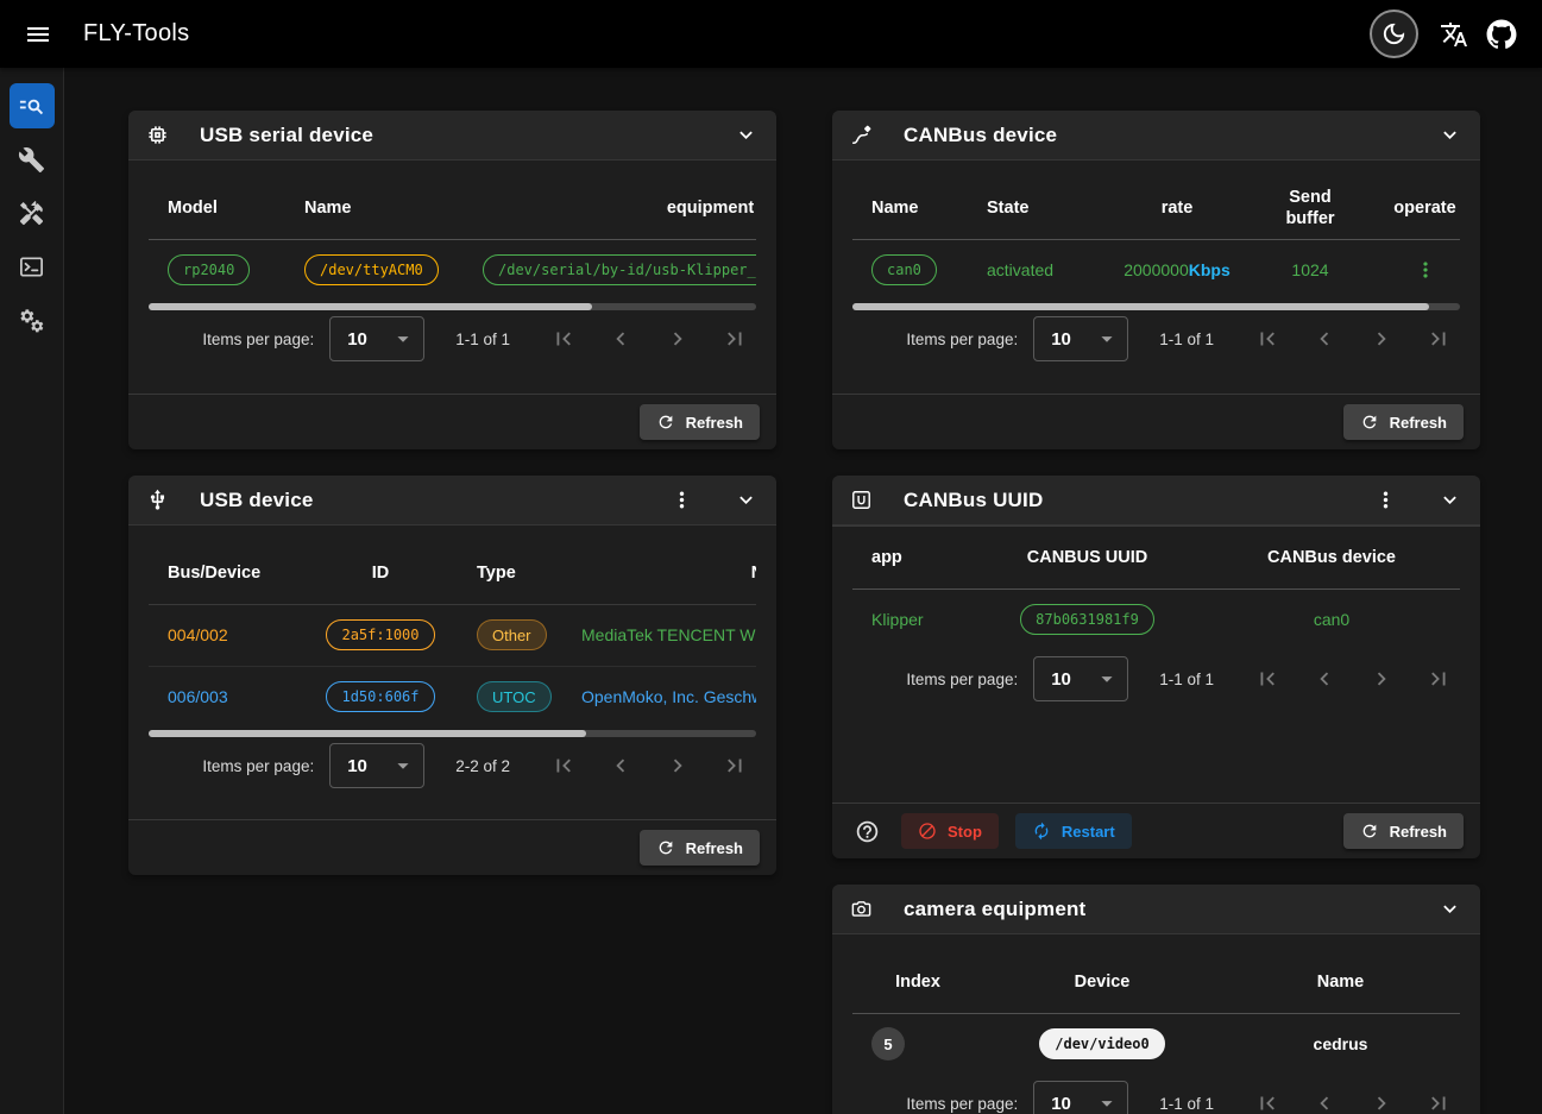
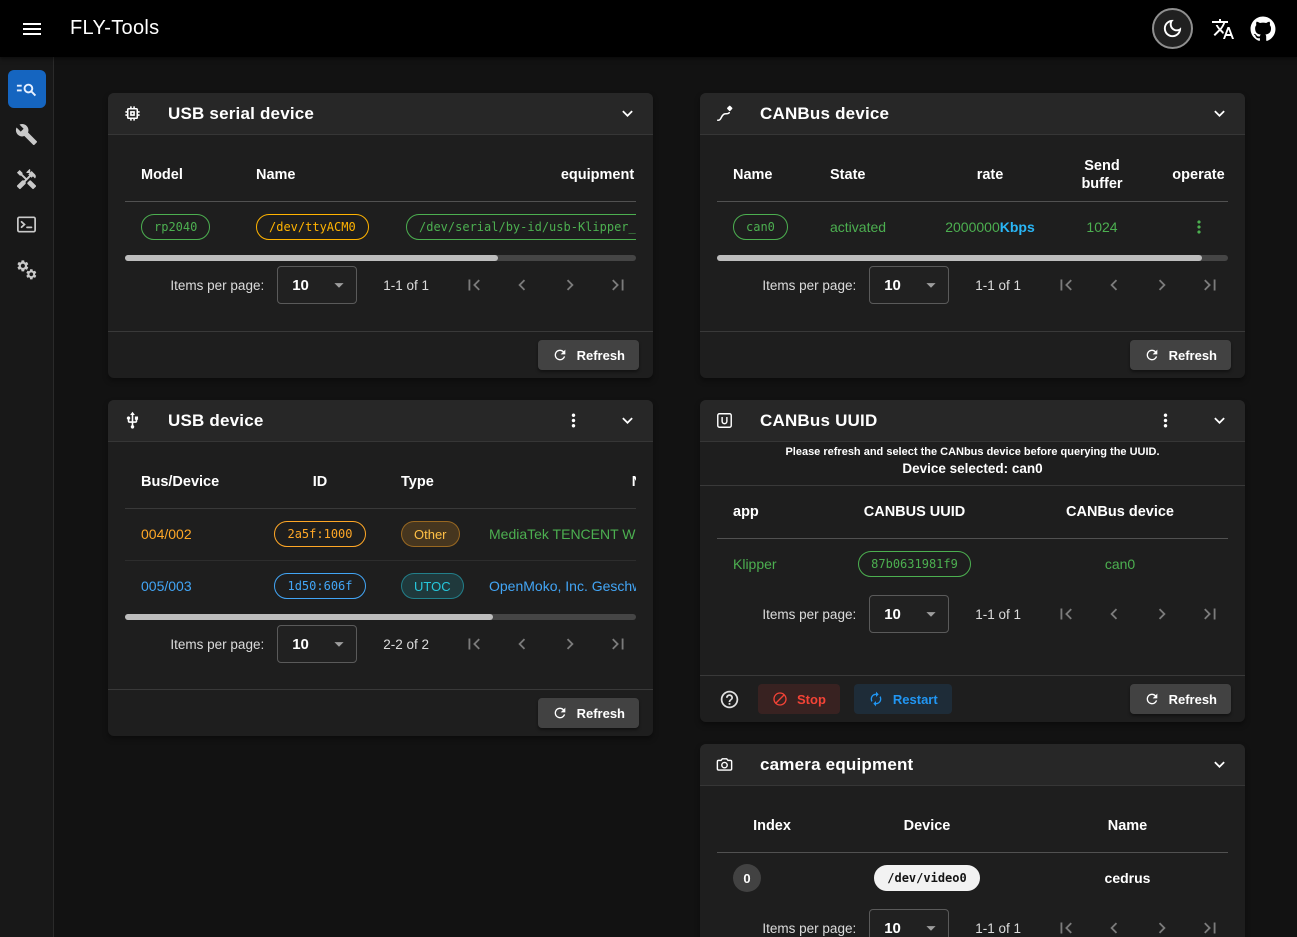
  FLY-Tools
  USB serial device
  Model	Name	equipment
  rp2040	/dev/ttyACM0	/dev/serial/by-id/usb-Klipper_
  Items per page:
  10
  1-1 of 1
  Refresh
  USB device
  Bus/Device	ID	Type
  004/002	2a5f:1000	Other	MediaTek TENCENT W
- 006/003	1d50:606f	UTOC	OpenMoko, Inc. Gesch
+ 005/003	1d50:606f	UTOC	OpenMoko, Inc. Gesch
  Items per page:
  10
  2-2 of 2
  Refresh
  CANBus device
  Name	State	rate	Send buffer	operate
  can0	activated	2000000Kbps	1024
  Items per page:
  10
  1-1 of 1
  Refresh
  CANBus UUID
+ Please refresh and select the CANbus device before querying the UUID.
+ Device selected: can0
  app	CANBUS UUID	CANBus device
  Klipper	87b0631981f9	can0
  Items per page:
  10
  1-1 of 1
  Stop
  Restart
  Refresh
  camera equipment
  Index	Device	Name
- 5	/dev/video0	cedrus
+ 0	/dev/video0	cedrus
  Items per page:
  10
  1-1 of 1
